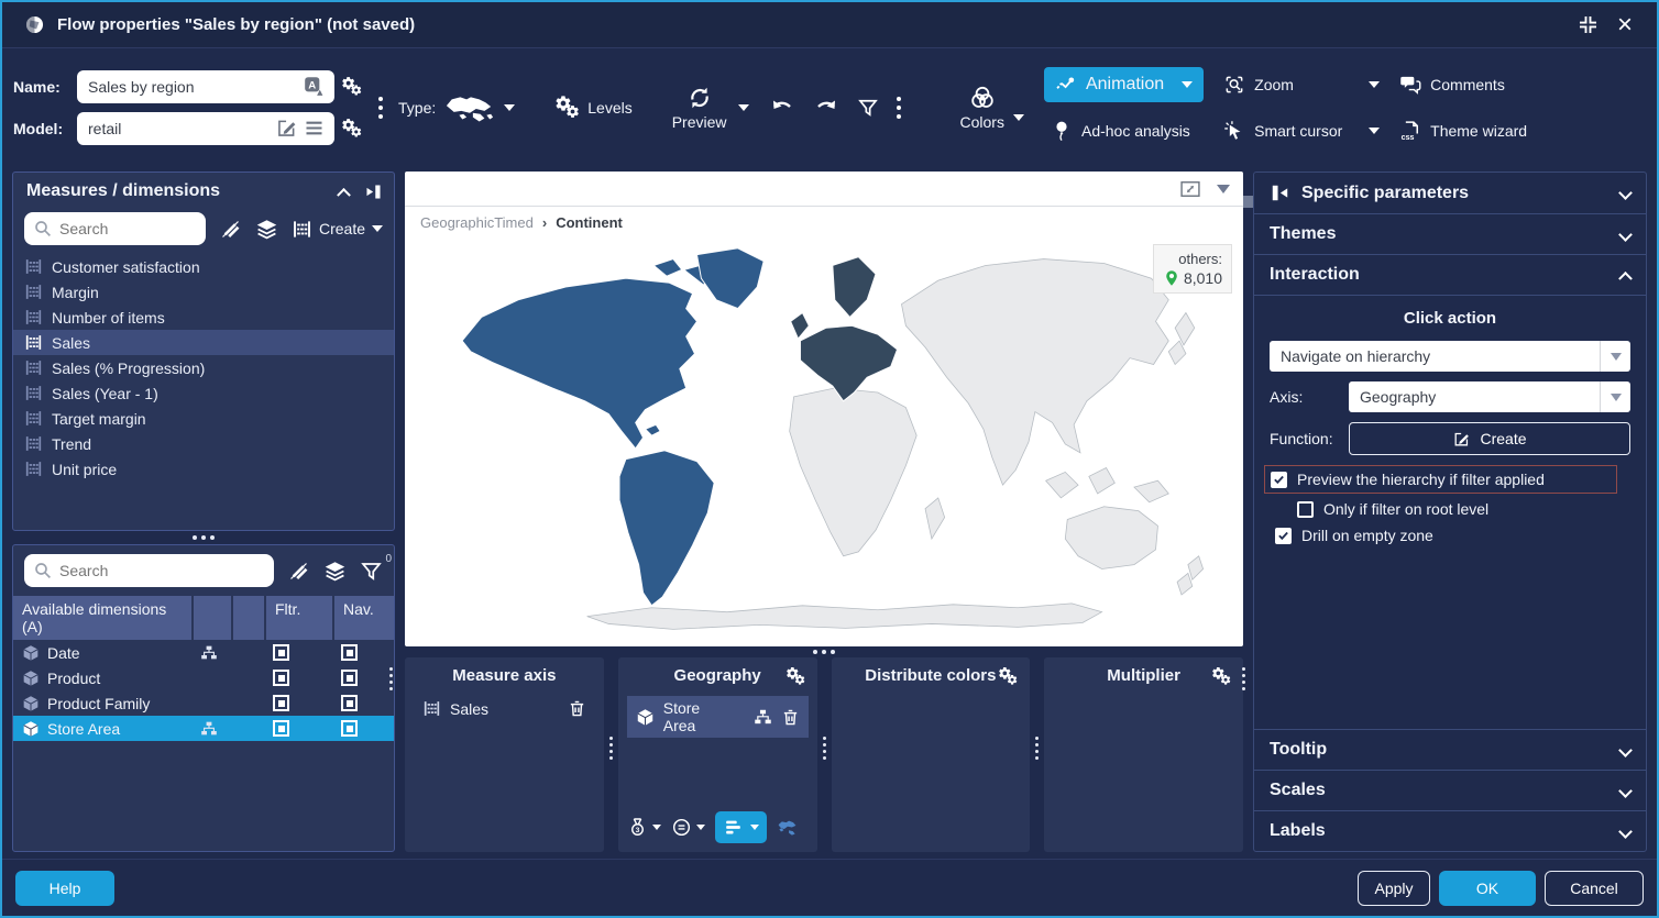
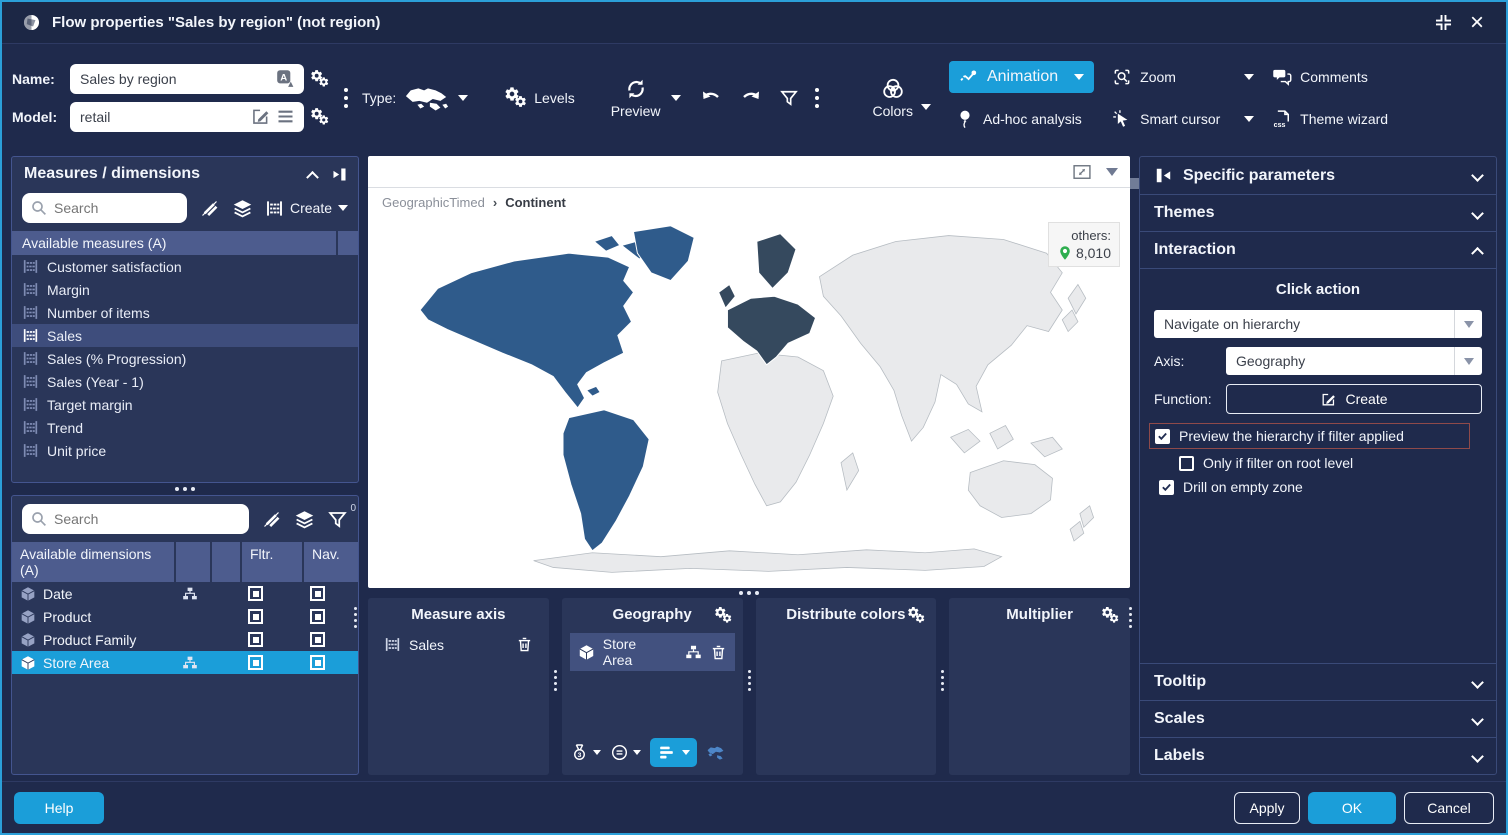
- Flow properties "Sales by region" (not saved)
+ Flow properties "Sales by region" (not region)
  ×
  Name:
  Sales by region
  Model:
  retail
  Type:
  Levels
  Preview
  Colors
  Animation
  Ad-hoc analysis
  Zoom
  Smart cursor
  Comments
  Theme wizard
  Measures / dimensions
  Search
  Create
+ Available measures (A)
  Customer satisfaction
  Margin
  Number of items
  Sales
  Sales (% Progression)
  Sales (Year - 1)
  Target margin
  Trend
  Unit price
  Search
  0
  Available dimensions (A)
  Fltr.
  Nav.
  Date
  Product
  Product Family
  Store Area
  GeographicTimed
  ›
  Continent
  others:
  8,010
  Measure axis
  Sales
  Geography
  Store Area
  Distribute colors
  Multiplier
  Specific parameters
  Themes
  Interaction
  Click action
  Navigate on hierarchy
  Axis:
  Geography
  Function:
  Create
  Preview the hierarchy if filter applied
  Only if filter on root level
  Drill on empty zone
  Tooltip
  Scales
  Labels
  Help
  Apply
  OK
  Cancel
